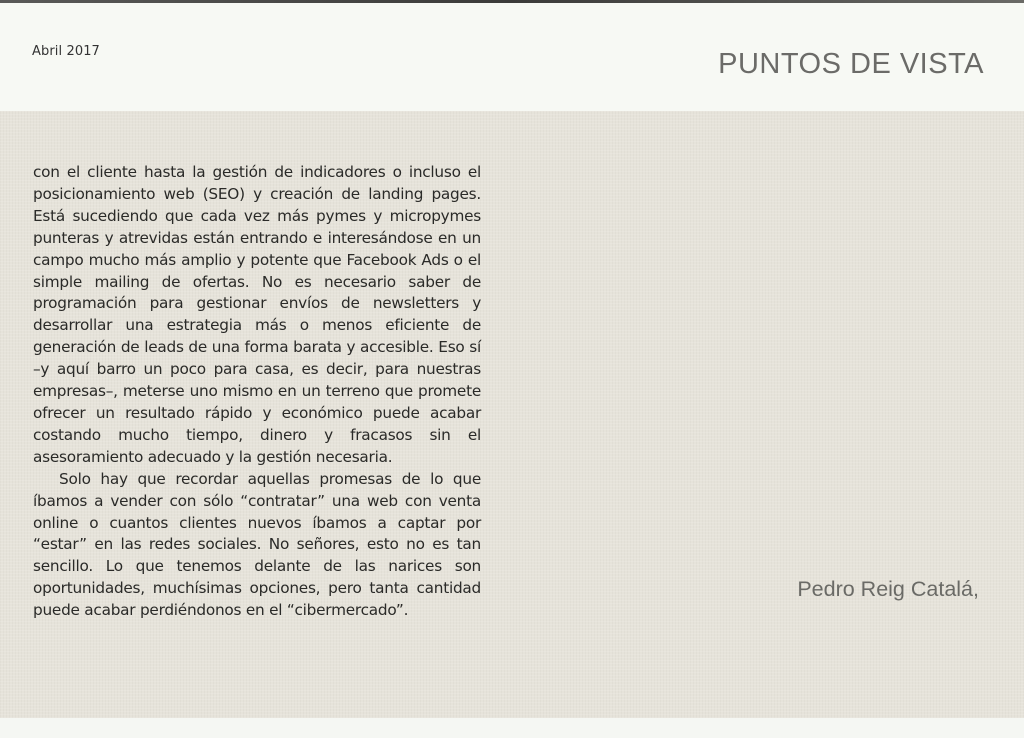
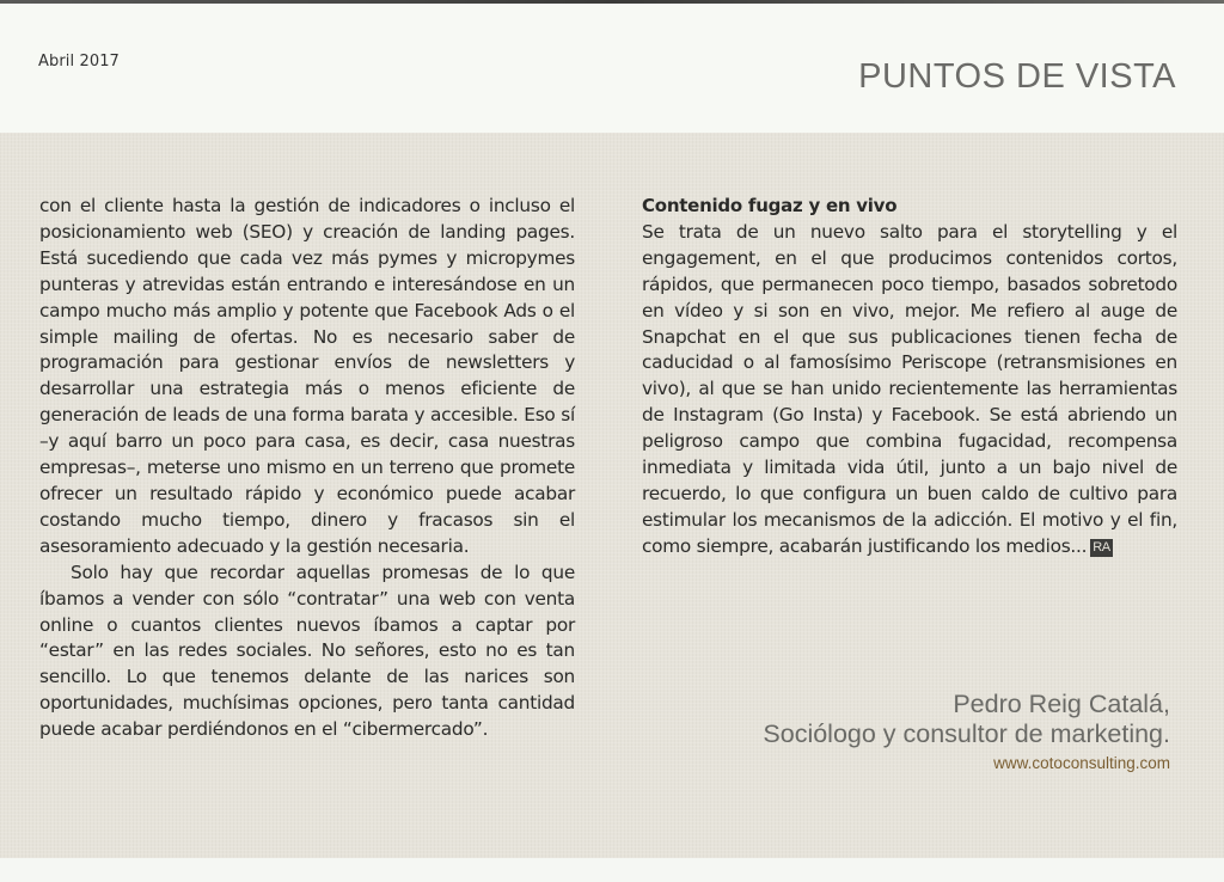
  Abril 2017
  PUNTOS DE VISTA
- con el cliente hasta la gestión de indicadores o incluso el posicionamiento web (SEO) y creación de landing pages. Está sucediendo que cada vez más pymes y micropymes punteras y atrevidas están entrando e interesándose en un campo mucho más amplio y potente que Facebook Ads o el simple mailing de ofertas. No es necesario saber de programación para gestionar envíos de newsletters y desarrollar una estrategia más o menos eficiente de generación de leads de una forma barata y accesible. Eso sí –y aquí barro un poco para casa, es decir, para nuestras empresas–, meterse uno mismo en un terreno que promete ofrecer un resultado rápido y económico puede acabar costando mucho tiempo, dinero y fracasos sin el asesoramiento adecuado y la gestión necesaria.
+ con el cliente hasta la gestión de indicadores o incluso el posicionamiento web (SEO) y creación de landing pages. Está sucediendo que cada vez más pymes y micropymes punteras y atrevidas están entrando e interesándose en un campo mucho más amplio y potente que Facebook Ads o el simple mailing de ofertas. No es necesario saber de programación para gestionar envíos de newsletters y desarrollar una estrategia más o menos eficiente de generación de leads de una forma barata y accesible. Eso sí –y aquí barro un poco para casa, es decir, casa nuestras empresas–, meterse uno mismo en un terreno que promete ofrecer un resultado rápido y económico puede acabar costando mucho tiempo, dinero y fracasos sin el asesoramiento adecuado y la gestión necesaria.
  Solo hay que recordar aquellas promesas de lo que íbamos a vender con sólo “contratar” una web con venta online o cuantos clientes nuevos íbamos a captar por “estar” en las redes sociales. No señores, esto no es tan sencillo. Lo que tenemos delante de las narices son oportunidades, muchísimas opciones, pero tanta cantidad puede acabar perdiéndonos en el “cibermercado”.
+ Contenido fugaz y en vivo
+ Se trata de un nuevo salto para el storytelling y el engagement, en el que producimos contenidos cortos, rápidos, que permanecen poco tiempo, basados sobretodo en vídeo y si son en vivo, mejor. Me refiero al auge de Snapchat en el que sus publicaciones tienen fecha de caducidad o al famosísimo Periscope (retransmisiones en vivo), al que se han unido recientemente las herramientas de Instagram (Go Insta) y Facebook. Se está abriendo un peligroso campo que combina fugacidad, recompensa inmediata y limitada vida útil, junto a un bajo nivel de recuerdo, lo que configura un buen caldo de cultivo para estimular los mecanismos de la adicción. El motivo y el fin, como siempre, acabarán justificando los medios... RA
  Pedro Reig Catalá,
+ Sociólogo y consultor de marketing.
+ www.cotoconsulting.com
